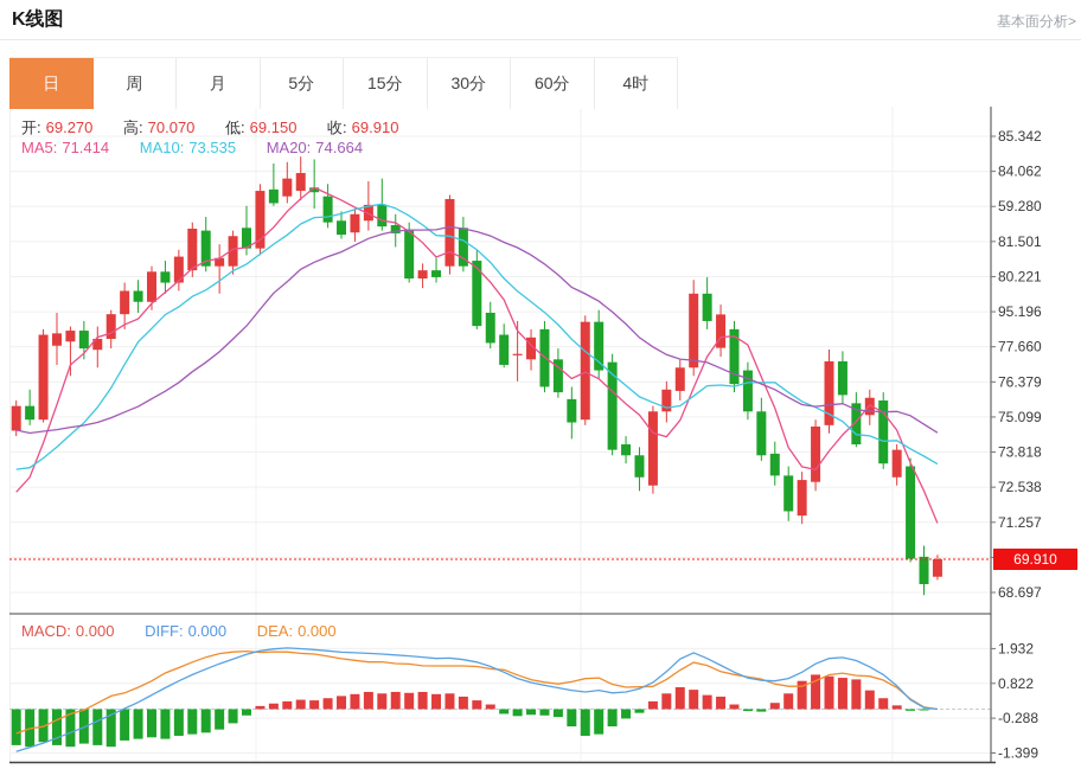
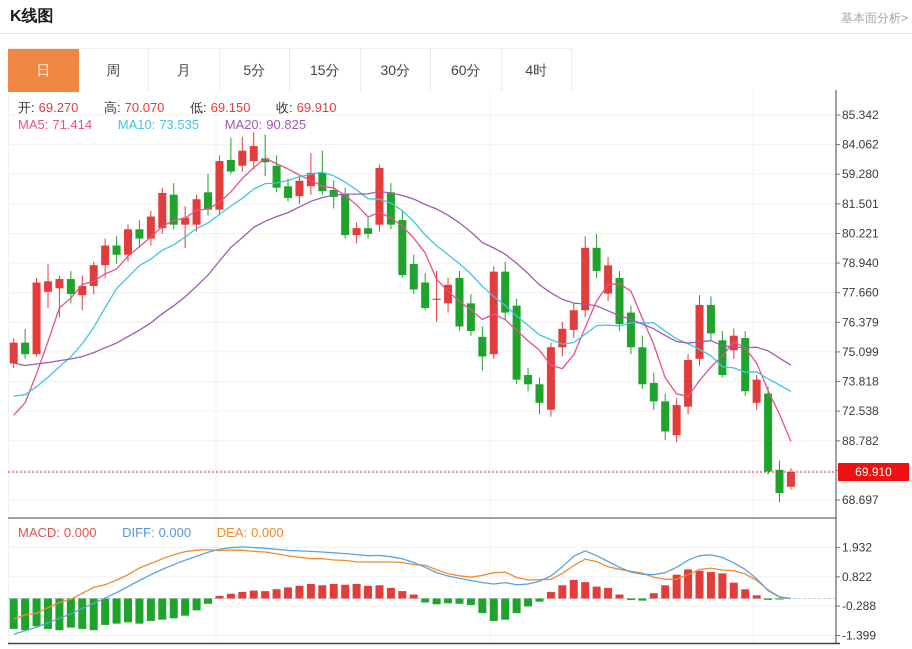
  85.342
  84.062
  59.280
  81.501
  80.221
- 95.196
+ 78.940
  77.660
  76.379
  75.099
  73.818
  72.538
- 71.257
+ 88.782
  68.697
  1.932
  0.822
  -0.288
  -1.399
  K线图
  基本面分析>
  日
  周
  月
  5分
  15分
  30分
  60分
  4时
  开: 69.270 高: 70.070 低: 69.150 收: 69.910
- MA5: 71.414 MA10: 73.535 MA20: 74.664
+ MA5: 71.414 MA10: 73.535 MA20: 90.825
  MACD: 0.000 DIFF: 0.000 DEA: 0.000
  69.910
